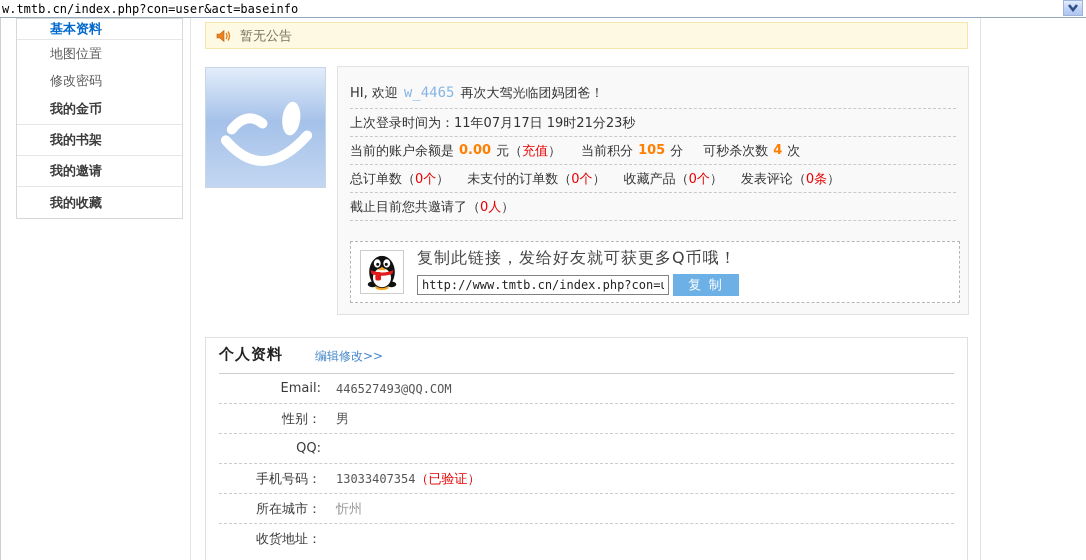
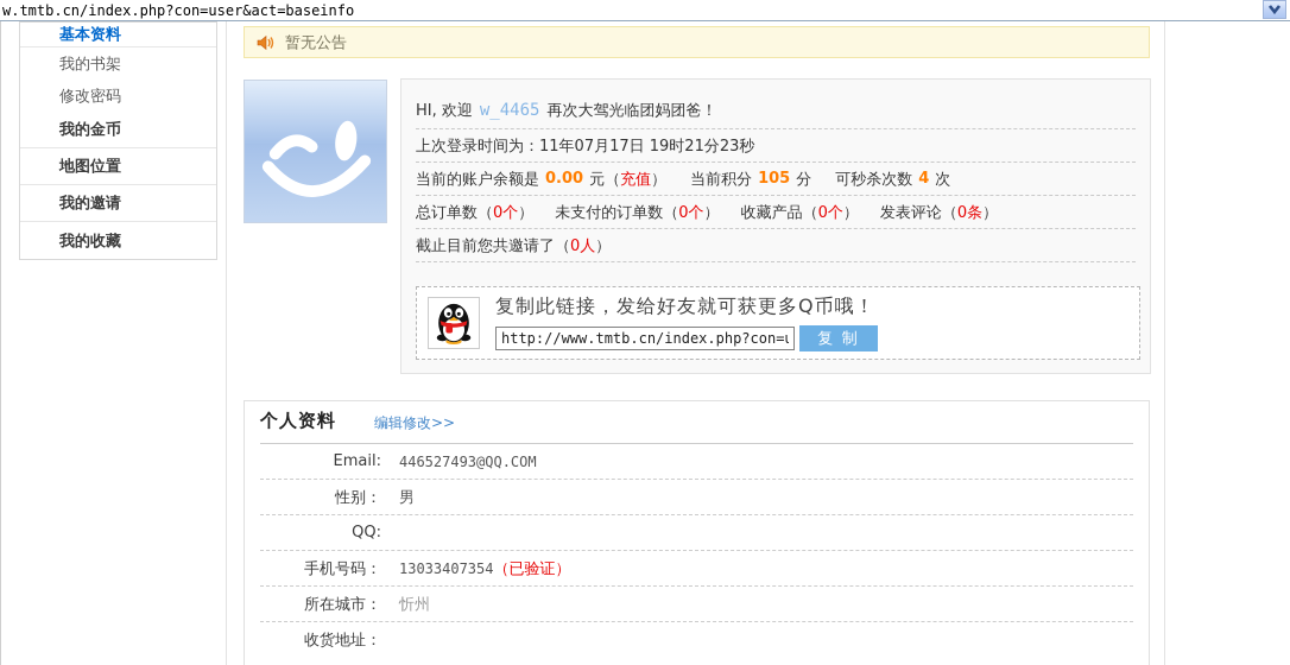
  w.tmtb.cn/index.php?con=user&act=baseinfo
  基本资料
- 地图位置
+ 我的书架
  修改密码
  我的金币
- 我的书架
+ 地图位置
  我的邀请
  我的收藏
  暂无公告
  HI, 欢迎
  w_4465
  再次大驾光临团妈团爸！
  上次登录时间为：11年07月17日 19时21分23秒
  当前的账户余额是
  0.00
  元（
  充值
  ）
  当前积分
  105
  分
  可秒杀次数
  4
  次
  总订单数（0个）
  未支付的订单数（0个）
  收藏产品（0个）
  发表评论（0条）
  截止目前您共邀请了
  （
  0人
  ）
  复制此链接，发给好友就可获更多Q币哦！
  http://www.tmtb.cn/index.php?con=
  复 制
  个人资料
  编辑修改>>
  Email:
  446527493@QQ.COM
  性别：
  男
  QQ:
  手机号码：
  13033407354
  （已验证）
  所在城市：
  忻州
  收货地址：
